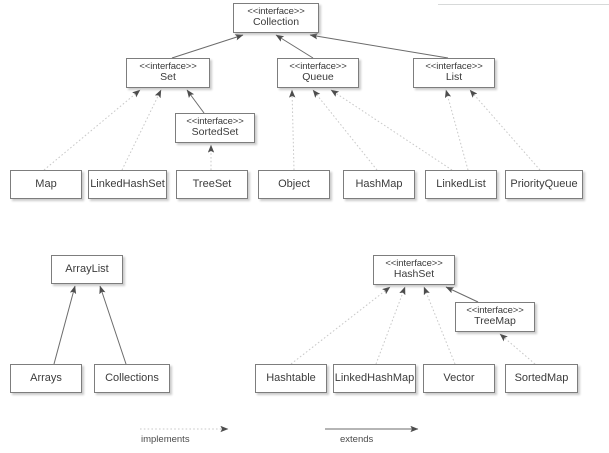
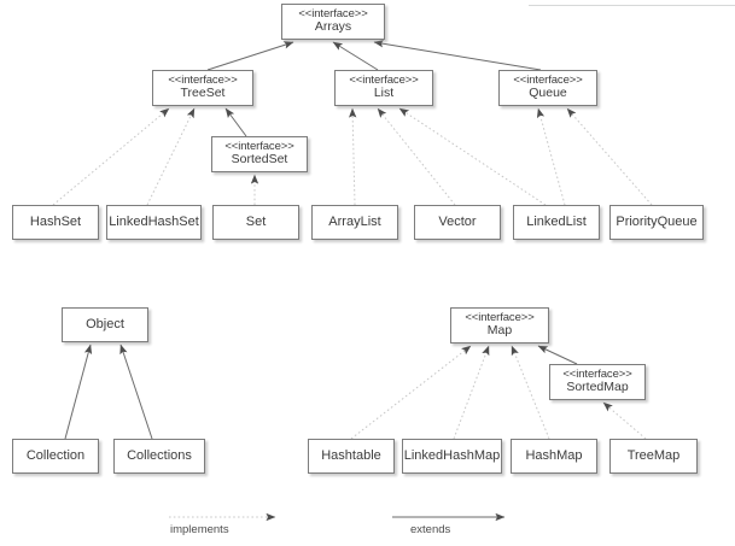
  <<interface>>
- Collection
+ Arrays
  <<interface>>
- Set
+ TreeSet
  <<interface>>
- Queue
+ List
  <<interface>>
- List
+ Queue
  <<interface>>
  SortedSet
- Map
+ HashSet
  LinkedHashSet
- TreeSet
+ Set
- Object
+ ArrayList
- HashMap
+ Vector
  LinkedList
  PriorityQueue
- ArrayList
+ Object
- Arrays
+ Collection
  Collections
  <<interface>>
- HashSet
+ Map
  <<interface>>
- TreeMap
+ SortedMap
  Hashtable
  LinkedHashMap
- Vector
+ HashMap
- SortedMap
+ TreeMap
  implements
  extends
